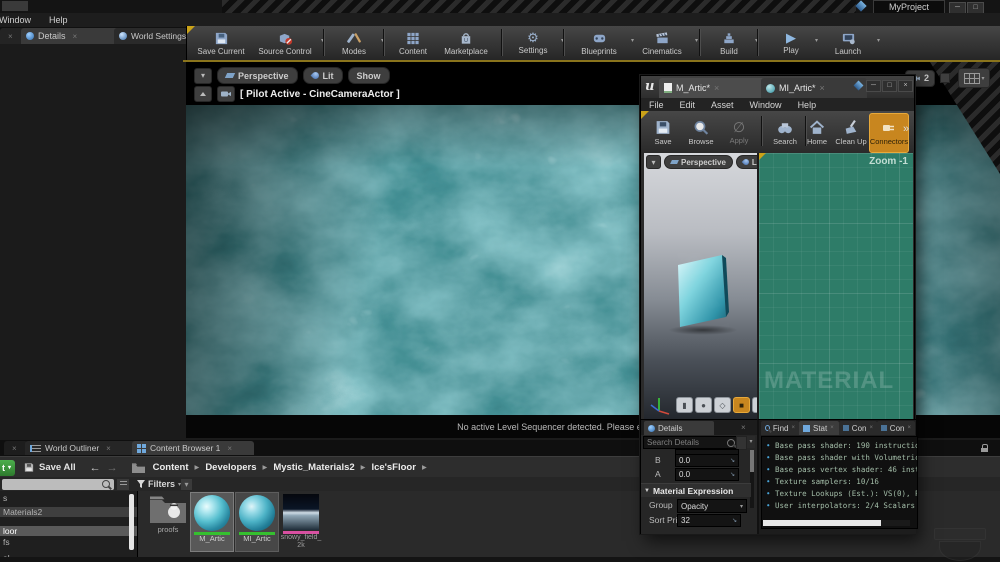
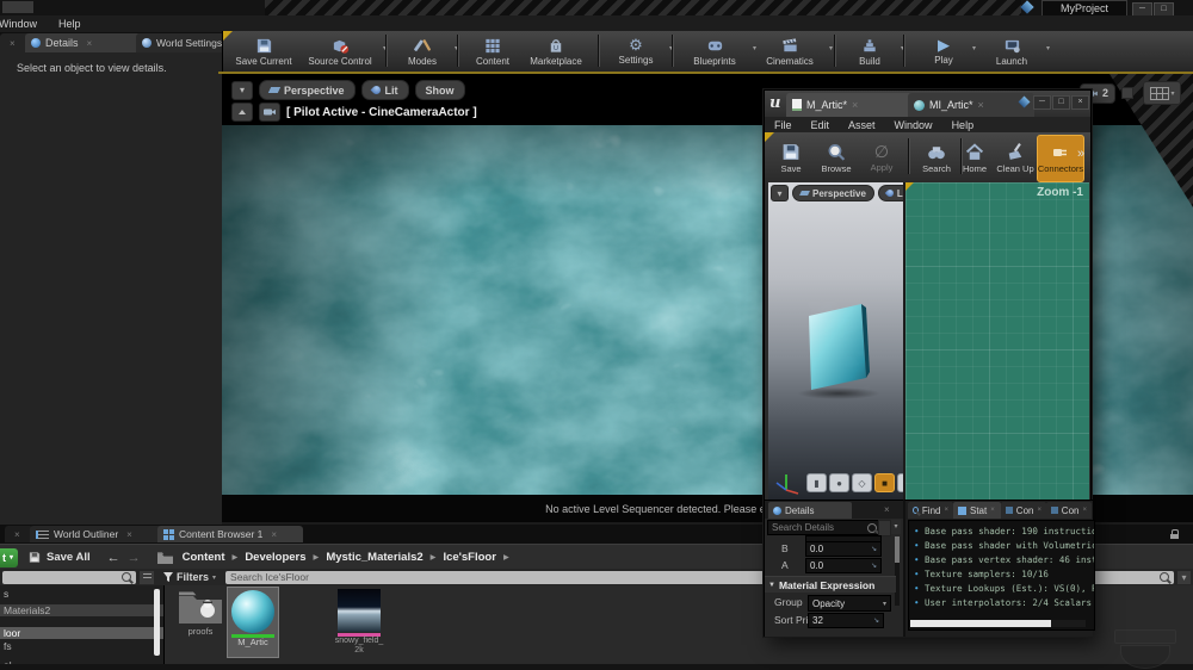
  MyProject
  Window
  Help
  ×
  Details
  ×
  World Settings
+ Select an object to view details.
  Save Current
  Source Control
  Modes
  Content
  Marketplace
  ⚙
  Settings
  Blueprints
  Cinematics
  Build
  ▶
  Play
  Launch
  ▾
  Perspective
  Lit
  Show
  [ Pilot Active - CineCameraActor ]
  2
  ×
  World Outliner
  ×
  Content Browser 1
  ×
  t
  Save All
  ←
  →
  Content
  Developers
  Mystic_Materials2
  Ice'sFloor
  Filters
+ Search Ice'sFloor
  ▾
  s
  Materials2
  loor
  fs
  proofs
  M_Artic
- MI_Artic
  u
  M_Artic*
  ×
  MI_Artic*
  ×
  File
  Edit
  Asset
  Window
  Help
  Save
  Browse
  ∅
  Apply
  Search
  Home
  Clean Up
  Connectors
  »
  ▾
  Perspective
  ▮
  ●
  ◇
  ■
  Zoom -1
- MATERIAL
  Details
  ×
  Search Details
  B
  0.0
  A
  0.0
  Material Expression
  Group
  Opacity
  Sort Pr
  32
  Find
  Stat
  Con
  Con
  Base pass shader: 190 instructi
  Base pass shader with Volumetri
  Base pass vertex shader: 46 ins
  Texture samplers: 10/16
  Texture Lookups (Est.): VS(0),
  User interpolators: 2/4 Scalars
